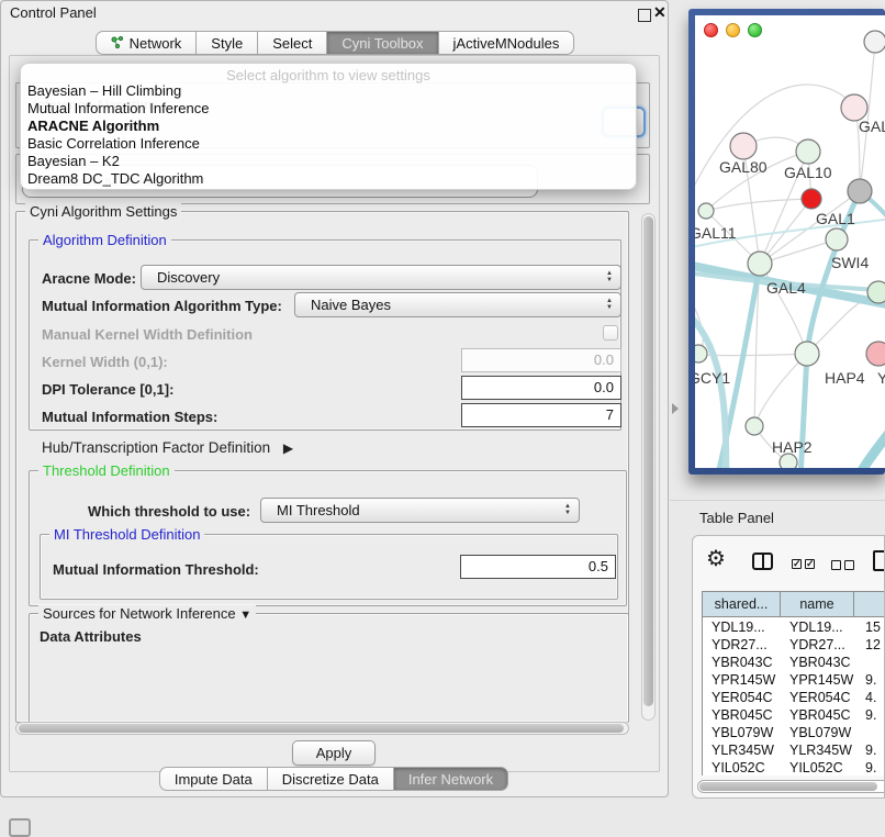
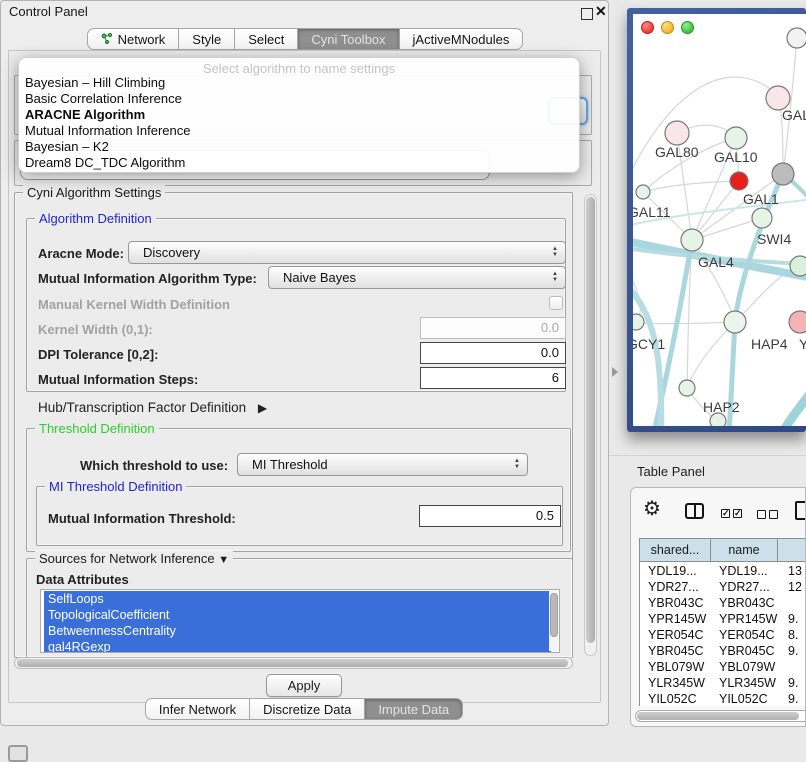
  Control Panel
  ✕
  Network
  Style
  Select
  Cyni Toolbox
  jActiveMNodules
- Select algorithm to view settings
+ Select algorithm to name settings
  Bayesian – Hill Climbing
- Mutual Information Inference
+ Basic Correlation Inference
  ARACNE Algorithm
- Basic Correlation Inference
+ Mutual Information Inference
  Bayesian – K2
  Dream8 DC_TDC Algorithm
  Cyni Algorithm Settings
  Algorithm Definition
  Aracne Mode:
  Discovery
  Mutual Information Algorithm Type:
  Naive Bayes
  Manual Kernel Width Definition
  Kernel Width (0,1):
  0.0
- DPI Tolerance [0,1]:
+ DPI Tolerance [0,2]:
  0.0
  Mutual Information Steps:
- 7
+ 6
  Hub/Transcription Factor Definition ▶
  Threshold Definition
  Which threshold to use:
  MI Threshold
  MI Threshold Definition
  Mutual Information Threshold:
  0.5
  Sources for Network Inference ▼
  Data Attributes
+ SelfLoops
+ TopologicalCoefficient
+ BetweennessCentrality
+ gal4RGexp
  Apply
- Impute Data
+ Infer Network
  Discretize Data
- Infer Network
+ Impute Data
  GAL80
  GAL10
  GAL1
  GAL11
  GAL4
  SWI4
  GCY1
  HAP4
  Y
  HAP2
  Table Panel
  ⚙
  ✓
  ✓
  shared...
  name
  YDL19...
  YDL19...
- 15
+ 13
  YDR27...
  YDR27...
  12
  YBR043C
  YBR043C
  YPR145W
  YPR145W
  9.
  YER054C
  YER054C
- 4.
+ 8.
  YBR045C
  YBR045C
  9.
  YBL079W
  YBL079W
  YLR345W
  YLR345W
  9.
  YIL052C
  YIL052C
  9.
